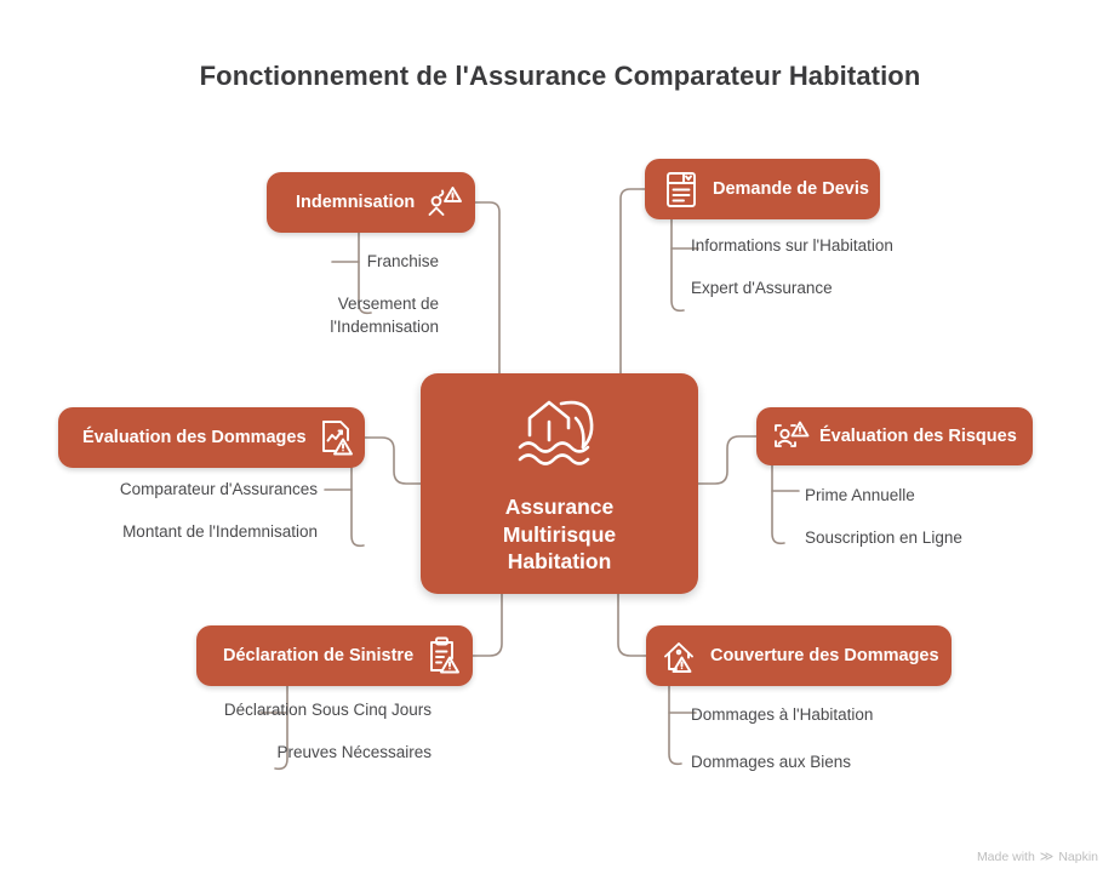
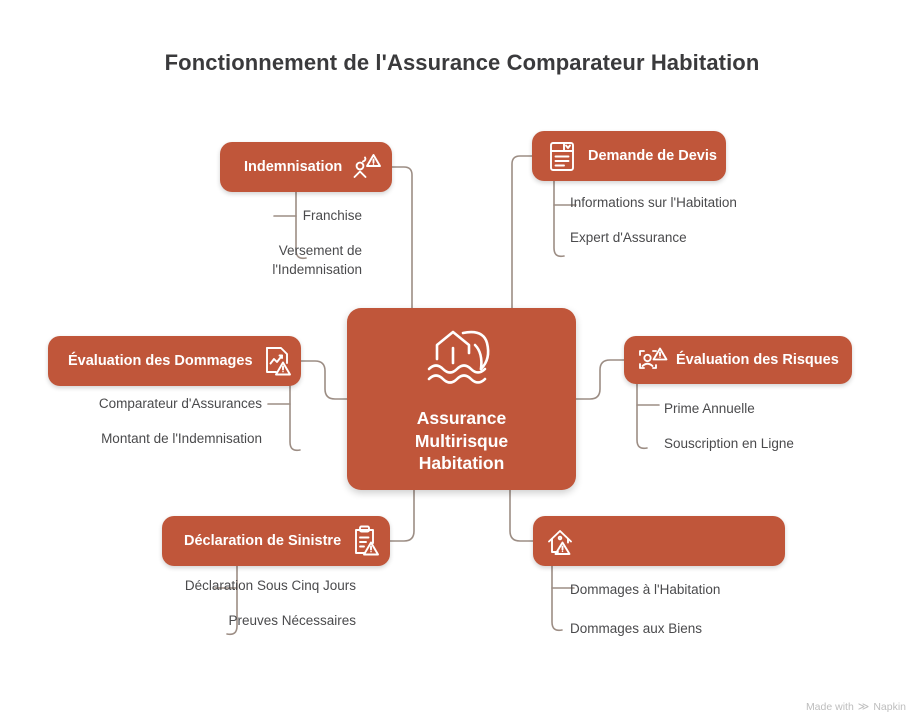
  Fonctionnement de l'Assurance Comparateur Habitation
  Assurance
  Multirisque
  Habitation
  Indemnisation
  Franchise
  Versement de l'Indemnisation
  Demande de Devis
  Informations sur l'Habitation
  Expert d'Assurance
  Évaluation des Dommages
  Comparateur d'Assurances
  Montant de l'Indemnisation
  Évaluation des Risques
  Prime Annuelle
  Souscription en Ligne
  Déclaration de Sinistre
  Déclaration Sous Cinq Jours
  Preuves Nécessaires
- Couverture des Dommages
  Dommages à l'Habitation
  Dommages aux Biens
  Made with
  ≫
  Napkin
